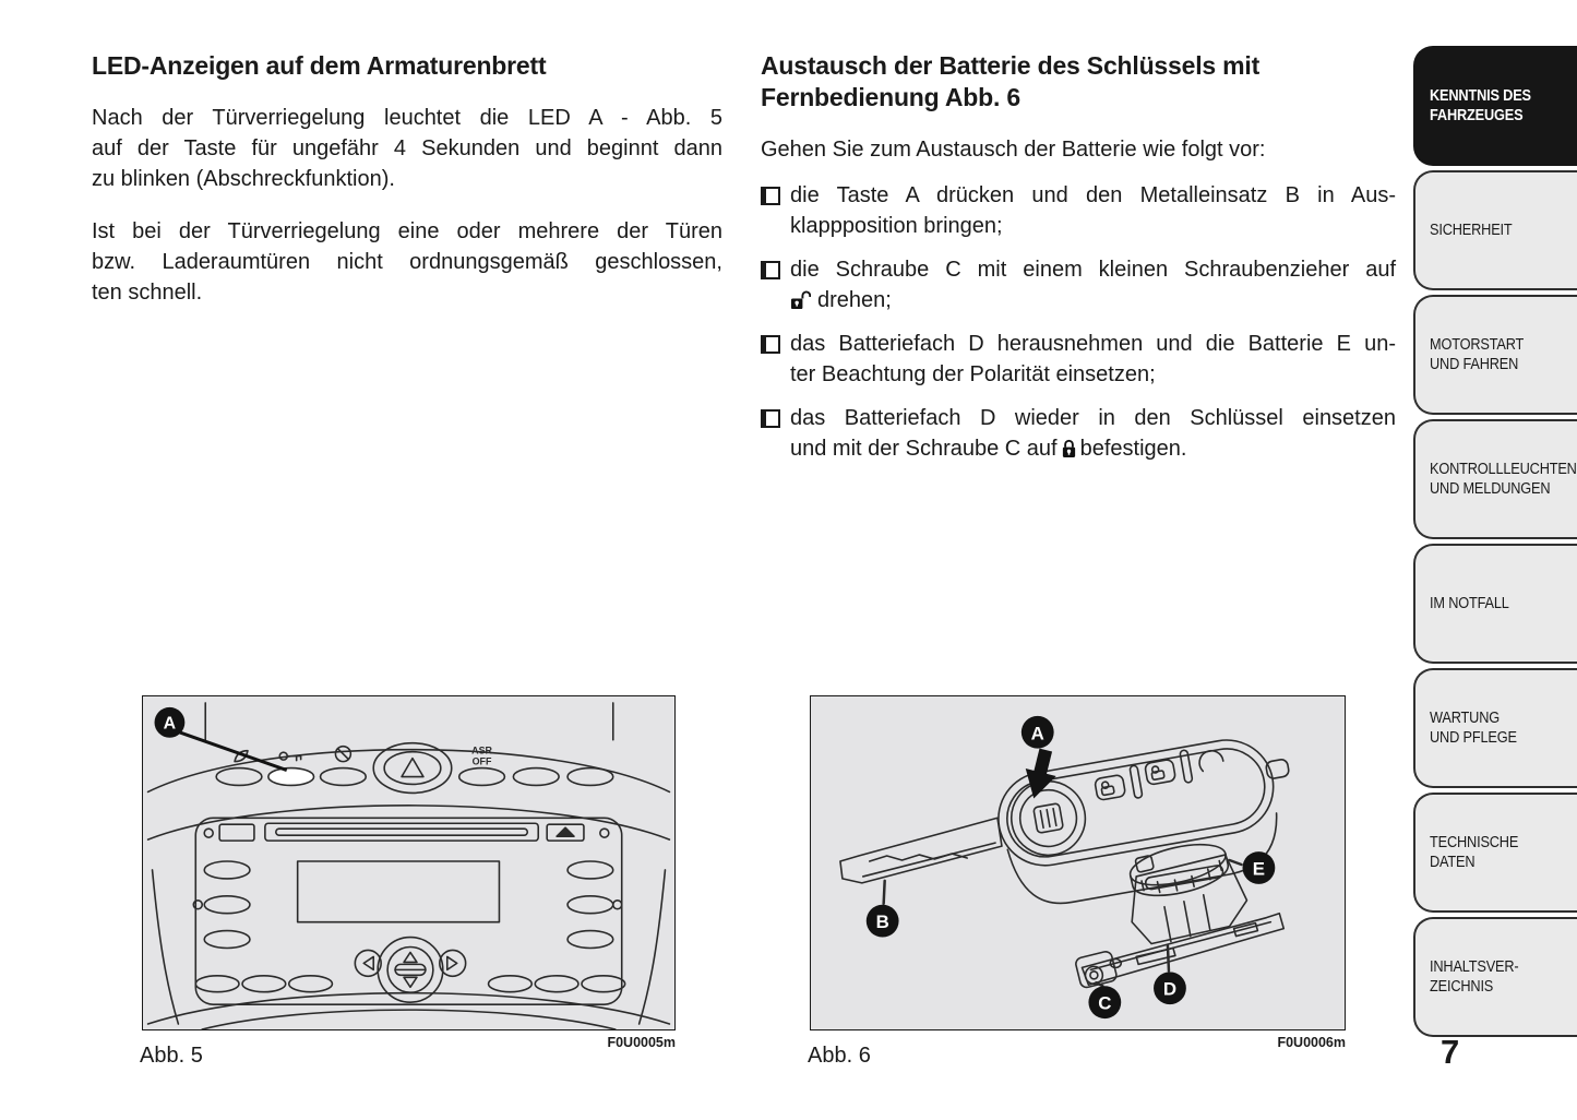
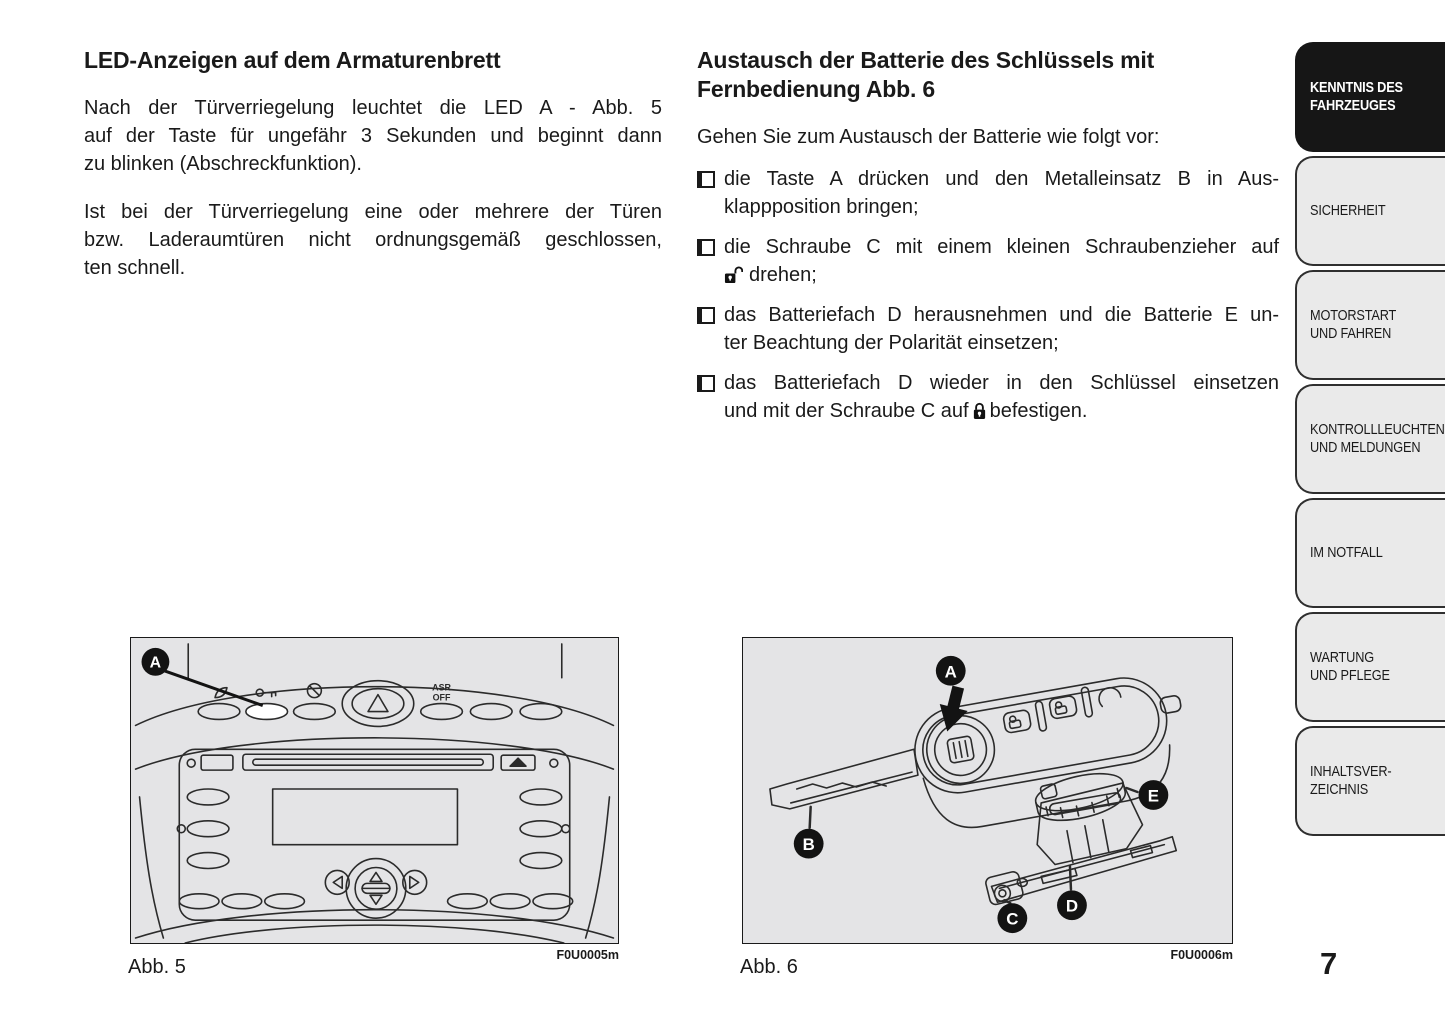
  LED-Anzeigen auf dem Armaturenbrett
  Nach der Türverriegelung leuchtet die LED A - Abb. 5
- auf der Taste für ungefähr 4 Sekunden und beginnt dann
+ auf der Taste für ungefähr 3 Sekunden und beginnt dann
  zu blinken (Abschreckfunktion).
  Ist bei der Türverriegelung eine oder mehrere der Türen
  bzw. Laderaumtüren nicht ordnungsgemäß geschlossen,
  ten schnell.
  Austausch der Batterie des Schlüssels mit
  Fernbedienung Abb. 6
  Gehen Sie zum Austausch der Batterie wie folgt vor:
  die Taste A drücken und den Metalleinsatz B in Aus-
  klappposition bringen;
  die Schraube C mit einem kleinen Schraubenzieher auf
  drehen;
  das Batteriefach D herausnehmen und die Batterie E un-
  ter Beachtung der Polarität einsetzen;
  das Batteriefach D wieder in den Schlüssel einsetzen
  und mit der Schraube C auf befestigen.
  KENNTNIS DES
  FAHRZEUGES
  SICHERHEIT
  MOTORSTART
  UND FAHREN
  KONTROLLLEUCHTEN
  UND MELDUNGEN
  IM NOTFALL
  WARTUNG
  UND PFLEGE
- TECHNISCHE
- DATEN
  INHALTSVER-
  ZEICHNIS
  ASR
  OFF
  A
  F0U0005m
  Abb. 5
  A
  B
  C
  D
  E
  F0U0006m
  Abb. 6
  7
